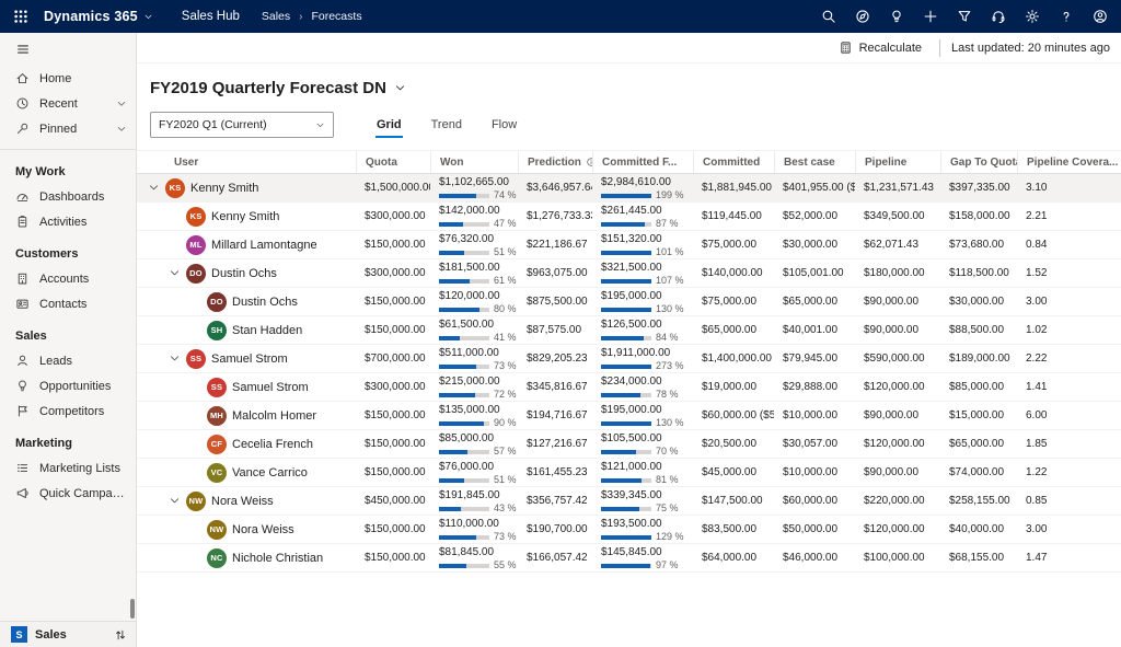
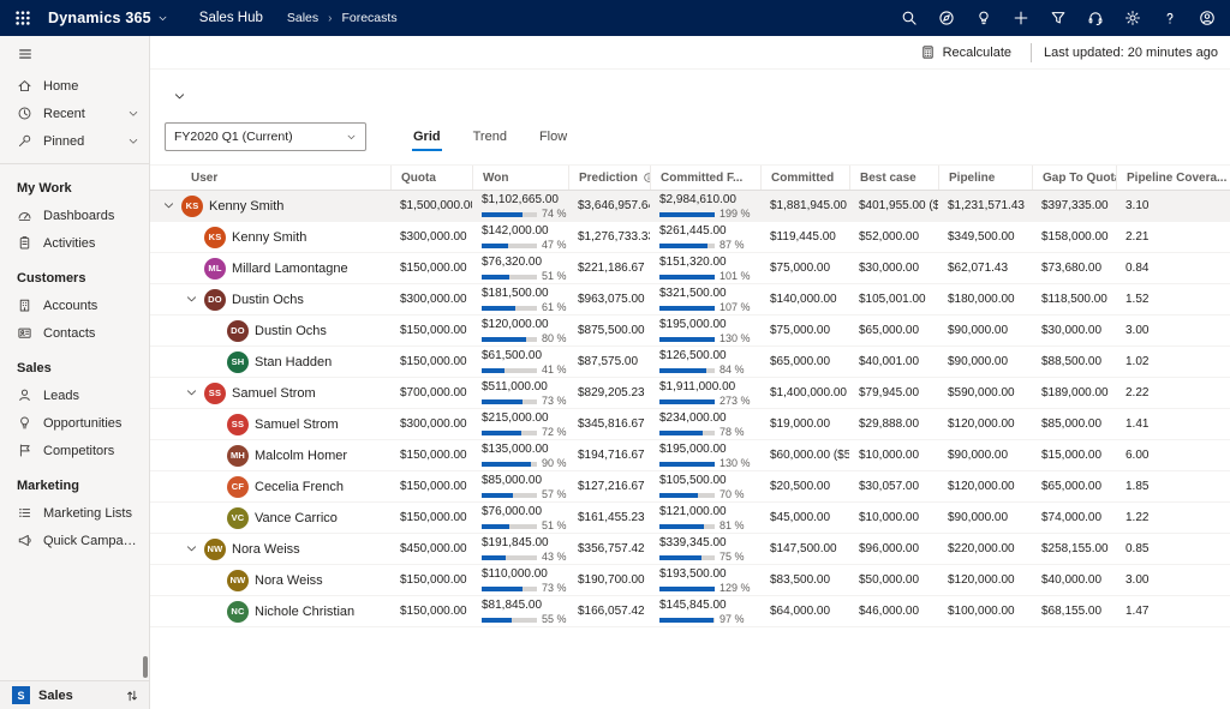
  Dynamics 365
  Sales Hub
  Sales
  ›
  Forecasts
  Home
  Recent
  Pinned
  My Work
  Dashboards
  Activities
  Customers
  Accounts
  Contacts
  Sales
  Leads
  Opportunities
  Competitors
  Marketing
  Marketing Lists
  Quick Campaign
  S
  Sales
  Recalculate
  Last updated: 20 minutes ago
- FY2019 Quarterly Forecast DN
  FY2020 Q1 (Current)
  Grid
  Trend
  Flow
  User
  Quota
  Won
  Prediction
  Committed F...
  Committed
  Best case
  Pipeline
  Gap To Quot
  Pipeline Covera...
  KS
  Kenny Smith
  $1,500,000.0
  $1,102,665.00
  74 %
  $3,646,957.6
  $2,984,610.00
  199 %
  $1,881,945.00
  $401,955.00 ($
  $1,231,571.43
  $397,335.00
  3.10
  KS
  Kenny Smith
  $300,000.00
  $142,000.00
  47 %
  $1,276,733.3
  $261,445.00
  87 %
  $119,445.00
  $52,000.00
  $349,500.00
  $158,000.00
  2.21
  ML
  Millard Lamontagne
  $150,000.00
  $76,320.00
  51 %
  $221,186.67
  $151,320.00
  101 %
  $75,000.00
  $30,000.00
  $62,071.43
  $73,680.00
  0.84
  DO
  Dustin Ochs
  $300,000.00
  $181,500.00
  61 %
  $963,075.00
  $321,500.00
  107 %
  $140,000.00
  $105,001.00
  $180,000.00
  $118,500.00
  1.52
  DO
  Dustin Ochs
  $150,000.00
  $120,000.00
  80 %
  $875,500.00
  $195,000.00
  130 %
  $75,000.00
  $65,000.00
  $90,000.00
  $30,000.00
  3.00
  SH
  Stan Hadden
  $150,000.00
  $61,500.00
  41 %
  $87,575.00
  $126,500.00
  84 %
  $65,000.00
  $40,001.00
  $90,000.00
  $88,500.00
  1.02
  SS
  Samuel Strom
  $700,000.00
  $511,000.00
  73 %
  $829,205.23
  $1,911,000.00
  273 %
  $1,400,000.00
  $79,945.00
  $590,000.00
  $189,000.00
  2.22
  SS
  Samuel Strom
  $300,000.00
  $215,000.00
  72 %
  $345,816.67
  $234,000.00
  78 %
  $19,000.00
  $29,888.00
  $120,000.00
  $85,000.00
  1.41
  MH
  Malcolm Homer
  $150,000.00
  $135,000.00
  90 %
  $194,716.67
  $195,000.00
  130 %
  $60,000.00 ($5
  $10,000.00
  $90,000.00
  $15,000.00
  6.00
  CF
  Cecelia French
  $150,000.00
  $85,000.00
  57 %
  $127,216.67
  $105,500.00
  70 %
  $20,500.00
  $30,057.00
  $120,000.00
  $65,000.00
  1.85
  VC
  Vance Carrico
  $150,000.00
  $76,000.00
  51 %
  $161,455.23
  $121,000.00
  81 %
  $45,000.00
  $10,000.00
  $90,000.00
  $74,000.00
  1.22
  NW
  Nora Weiss
  $450,000.00
  $191,845.00
  43 %
  $356,757.42
  $339,345.00
  75 %
  $147,500.00
- $60,000.00
+ $96,000.00
  $220,000.00
  $258,155.00
  0.85
  NW
  Nora Weiss
  $150,000.00
  $110,000.00
  73 %
  $190,700.00
  $193,500.00
  129 %
  $83,500.00
  $50,000.00
  $120,000.00
  $40,000.00
  3.00
  NC
  Nichole Christian
  $150,000.00
  $81,845.00
  55 %
  $166,057.42
  $145,845.00
  97 %
  $64,000.00
  $46,000.00
  $100,000.00
  $68,155.00
  1.47
